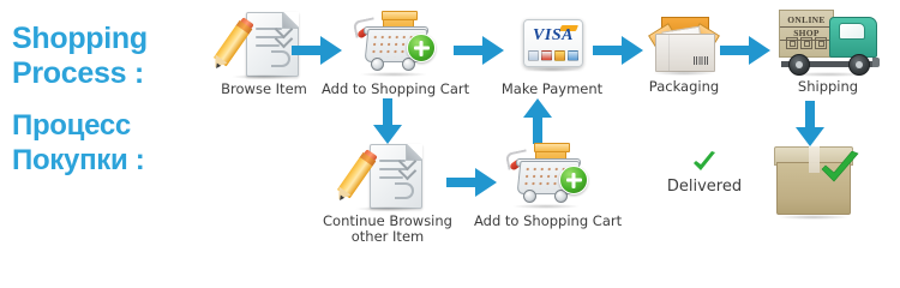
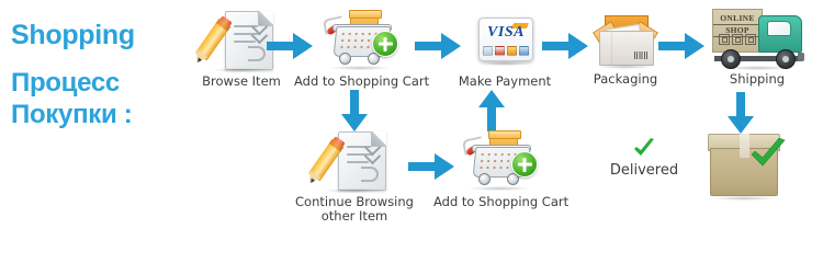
  Shopping
- Process :
  Процесс
  Покупки :
  Browse Item
  Add to Shopping Cart
  VISA
  Make Payment
  Packaging
  ONLINE
  SHOP
  Shipping
  Continue Browsing other Item
  Add to Shopping Cart
  Delivered
